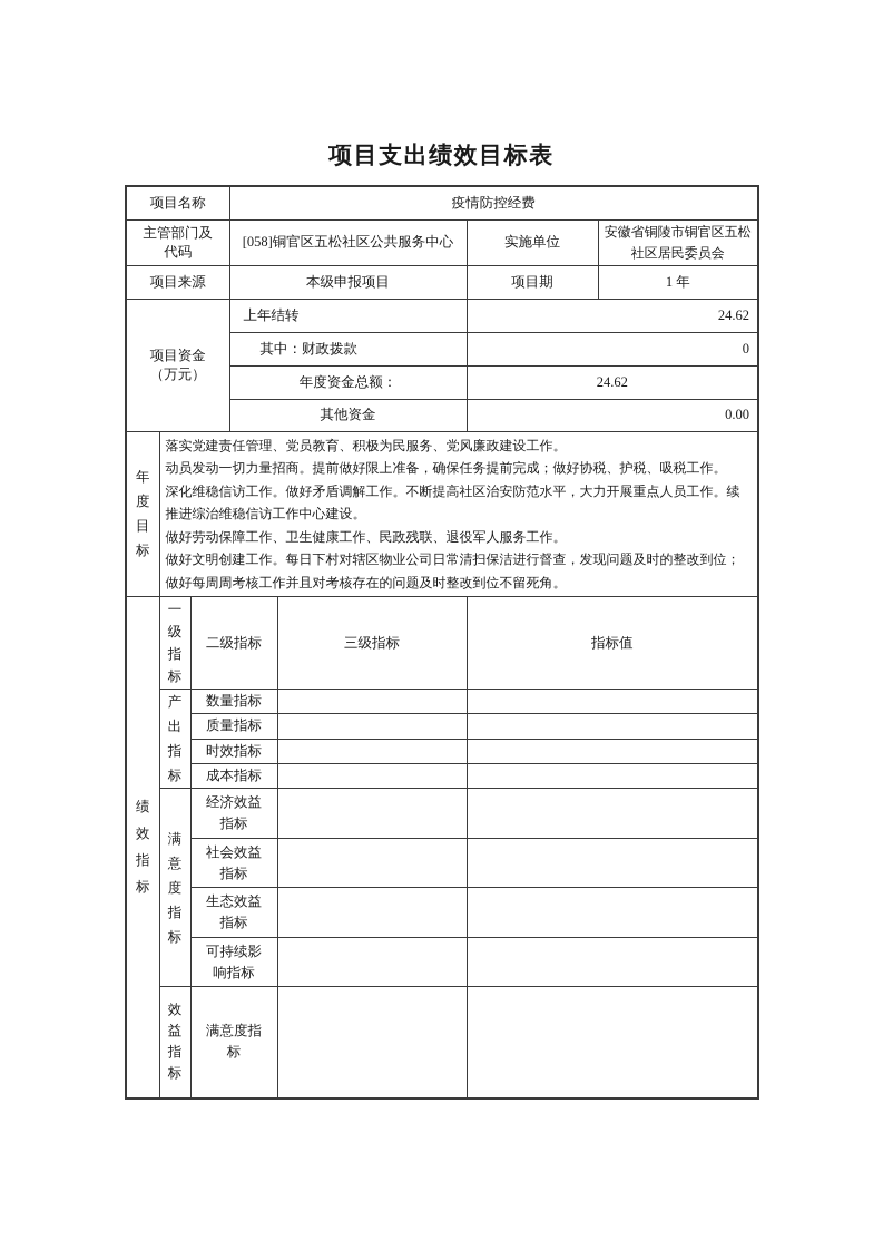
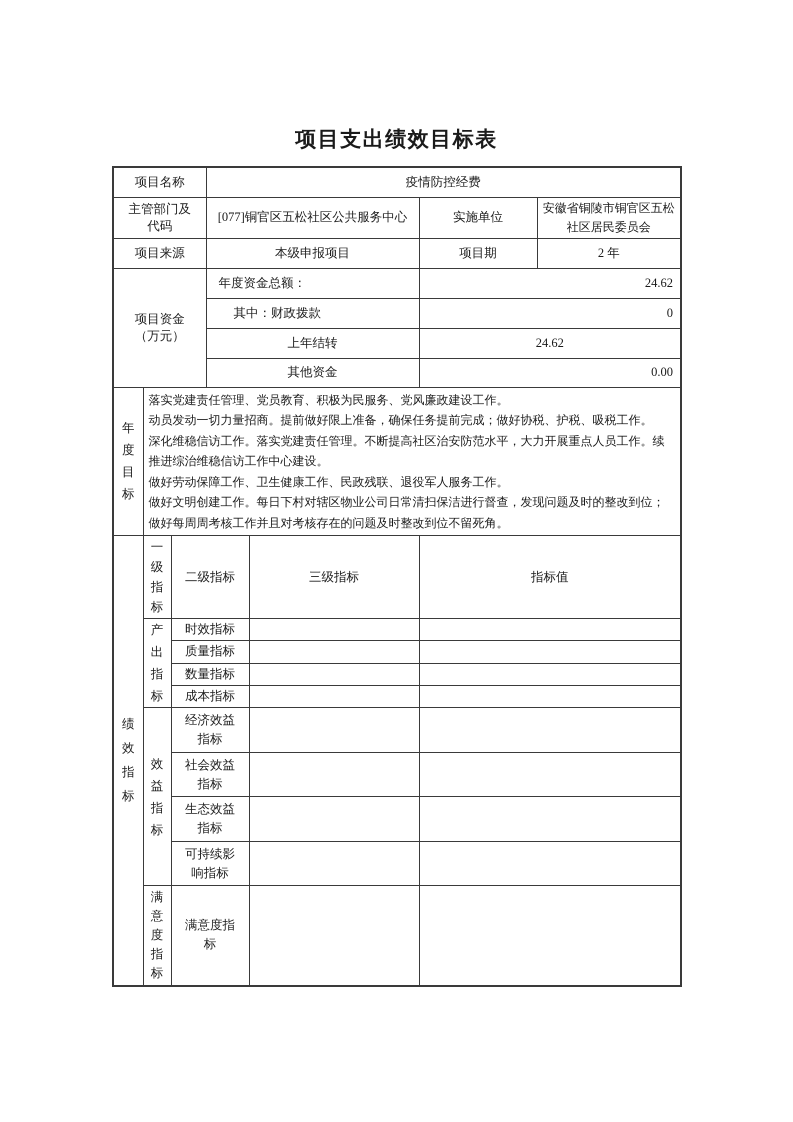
  项目支出绩效目标表
  项目名称	疫情防控经费
- 主管部门及 代码	[058]铜官区五松社区公共服务中心	实施单位	安徽省铜陵市铜官区五松 社区居民委员会
+ 主管部门及 代码	[077]铜官区五松社区公共服务中心	实施单位	安徽省铜陵市铜官区五松 社区居民委员会
- 项目来源	本级申报项目	项目期	1 年
+ 项目来源	本级申报项目	项目期	2 年
- 项目资金 （万元）	上年结转	24.62
+ 项目资金 （万元）	年度资金总额：	24.62
  其中：财政拨款	0
- 年度资金总额：	24.62
+ 上年结转	24.62
  其他资金	0.00
- 年 度 目 标	落实党建责任管理、党员教育、积极为民服务、党风廉政建设工作。 动员发动一切力量招商。提前做好限上准备，确保任务提前完成；做好协税、护税、吸税工作。 深化维稳信访工作。做好矛盾调解工作。不断提高社区治安防范水平，大力开展重点人员工作。续推进综治维稳信访工作中心建设。 做好劳动保障工作、卫生健康工作、民政残联、退役军人服务工作。 做好文明创建工作。每日下村对辖区物业公司日常清扫保洁进行督查，发现问题及时的整改到位；做好每周周考核工作并且对考核存在的问题及时整改到位不留死角。
+ 年 度 目 标	落实党建责任管理、党员教育、积极为民服务、党风廉政建设工作。 动员发动一切力量招商。提前做好限上准备，确保任务提前完成；做好协税、护税、吸税工作。 深化维稳信访工作。落实党建责任管理。不断提高社区治安防范水平，大力开展重点人员工作。续推进综治维稳信访工作中心建设。 做好劳动保障工作、卫生健康工作、民政残联、退役军人服务工作。 做好文明创建工作。每日下村对辖区物业公司日常清扫保洁进行督查，发现问题及时的整改到位；做好每周周考核工作并且对考核存在的问题及时整改到位不留死角。
  绩 效 指 标	一 级 指 标	二级指标	三级指标	指标值
- 产 出 指 标	数量指标
+ 产 出 指 标	时效指标
  质量指标
- 时效指标
+ 数量指标
  成本指标
- 满 意 度 指 标	经济效益 指标
+ 效 益 指 标	经济效益 指标
  社会效益 指标
  生态效益 指标
  可持续影 响指标
- 效 益 指 标	满意度指 标
+ 满 意 度 指 标	满意度指 标
